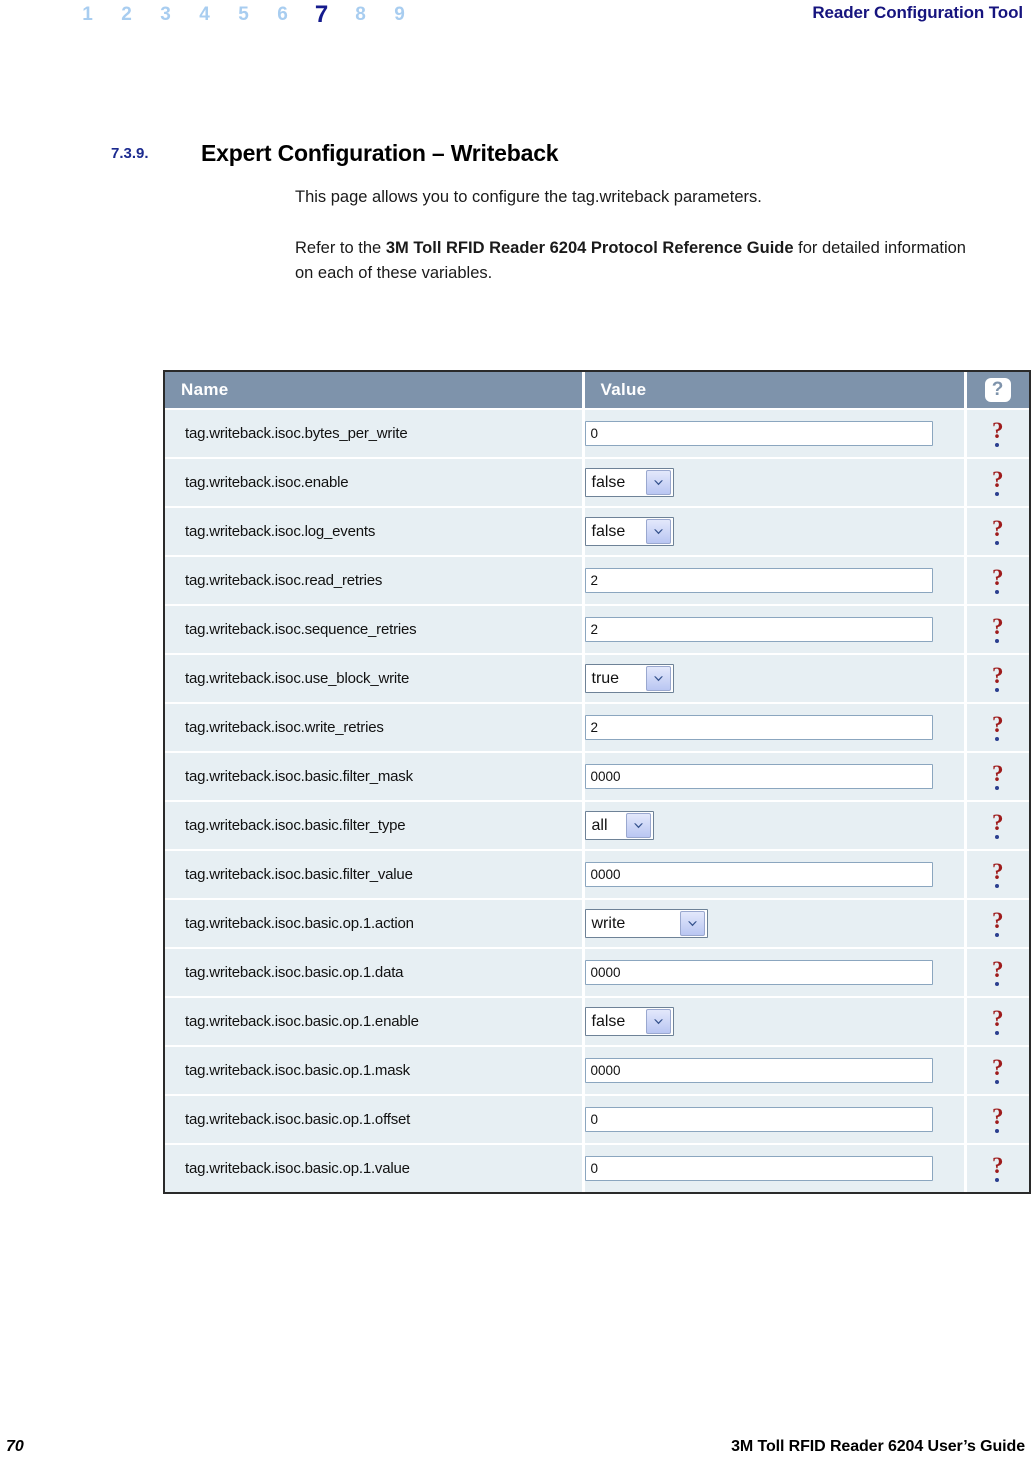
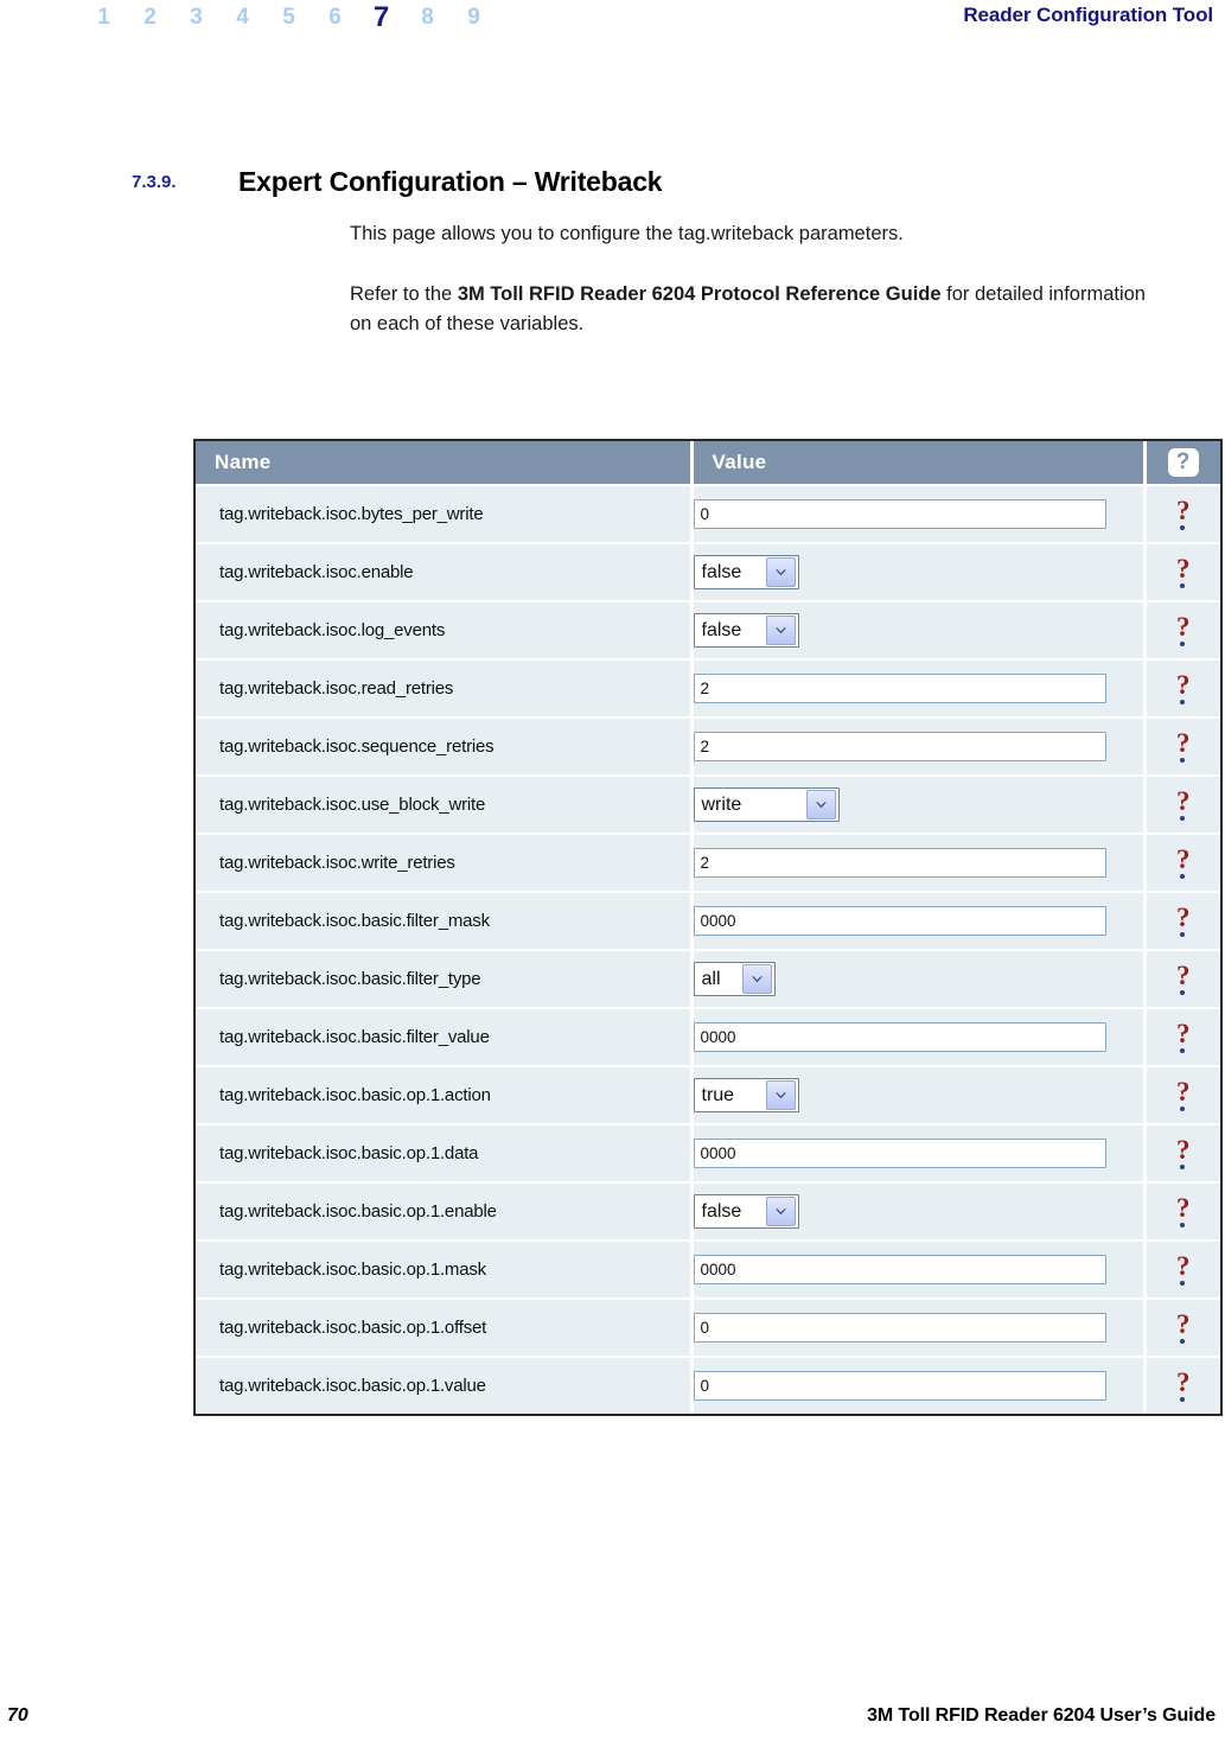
  1
  2
  3
  4
  5
  6
  7
  8
  9
  Reader Configuration Tool
  7.3.9.
  Expert Configuration – Writeback
  This page allows you to configure the tag.writeback parameters.
  Refer to the 3M Toll RFID Reader 6204 Protocol Reference Guide for detailed information on each of these variables.
  Name	Value	?
  tag.writeback.isoc.bytes_per_write	0	?
  tag.writeback.isoc.enable	false	?
  tag.writeback.isoc.log_events	false	?
  tag.writeback.isoc.read_retries	2	?
  tag.writeback.isoc.sequence_retries	2	?
- tag.writeback.isoc.use_block_write	true	?
+ tag.writeback.isoc.use_block_write	write	?
  tag.writeback.isoc.write_retries	2	?
  tag.writeback.isoc.basic.filter_mask	0000	?
  tag.writeback.isoc.basic.filter_type	all	?
  tag.writeback.isoc.basic.filter_value	0000	?
- tag.writeback.isoc.basic.op.1.action	write	?
+ tag.writeback.isoc.basic.op.1.action	true	?
  tag.writeback.isoc.basic.op.1.data	0000	?
  tag.writeback.isoc.basic.op.1.enable	false	?
  tag.writeback.isoc.basic.op.1.mask	0000	?
  tag.writeback.isoc.basic.op.1.offset	0	?
  tag.writeback.isoc.basic.op.1.value	0	?
  70
  3M Toll RFID Reader 6204 User’s Guide
